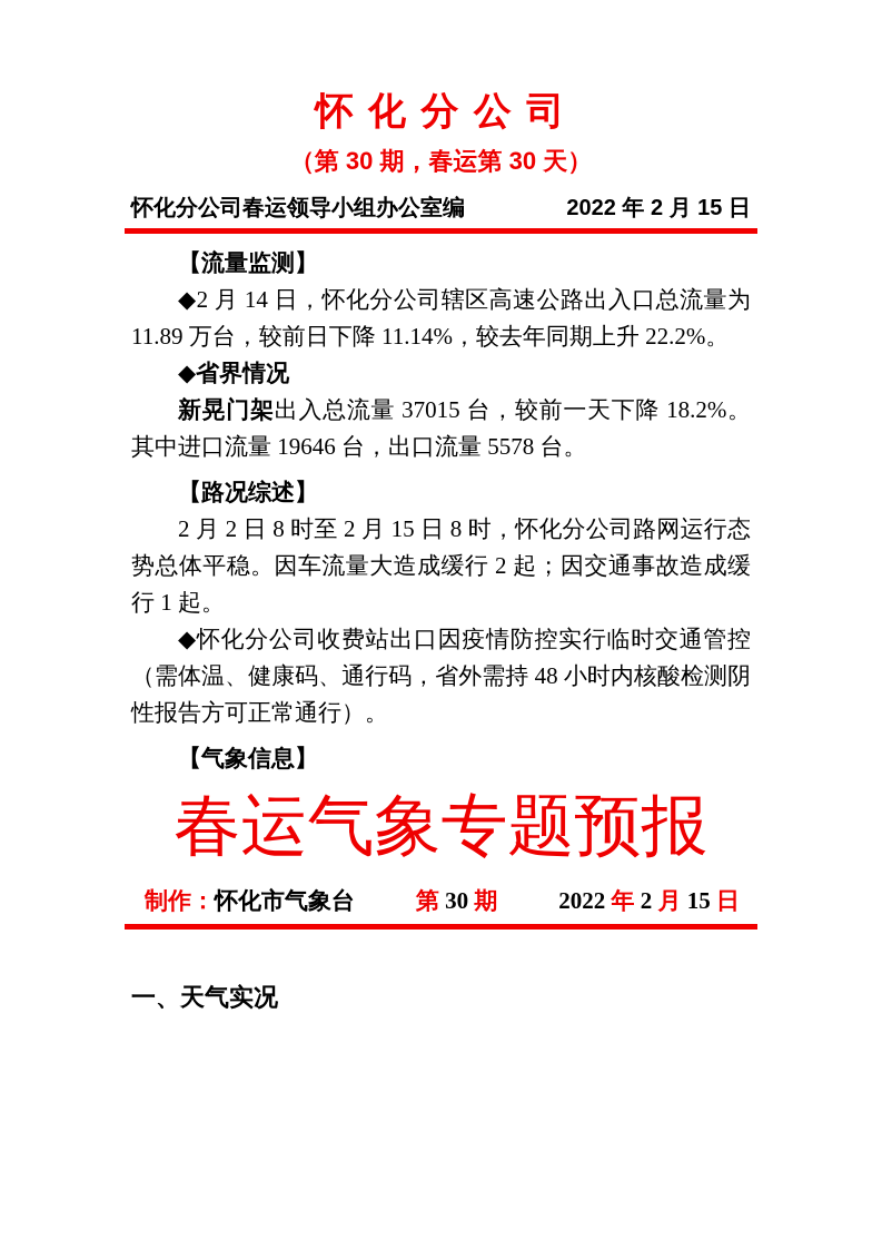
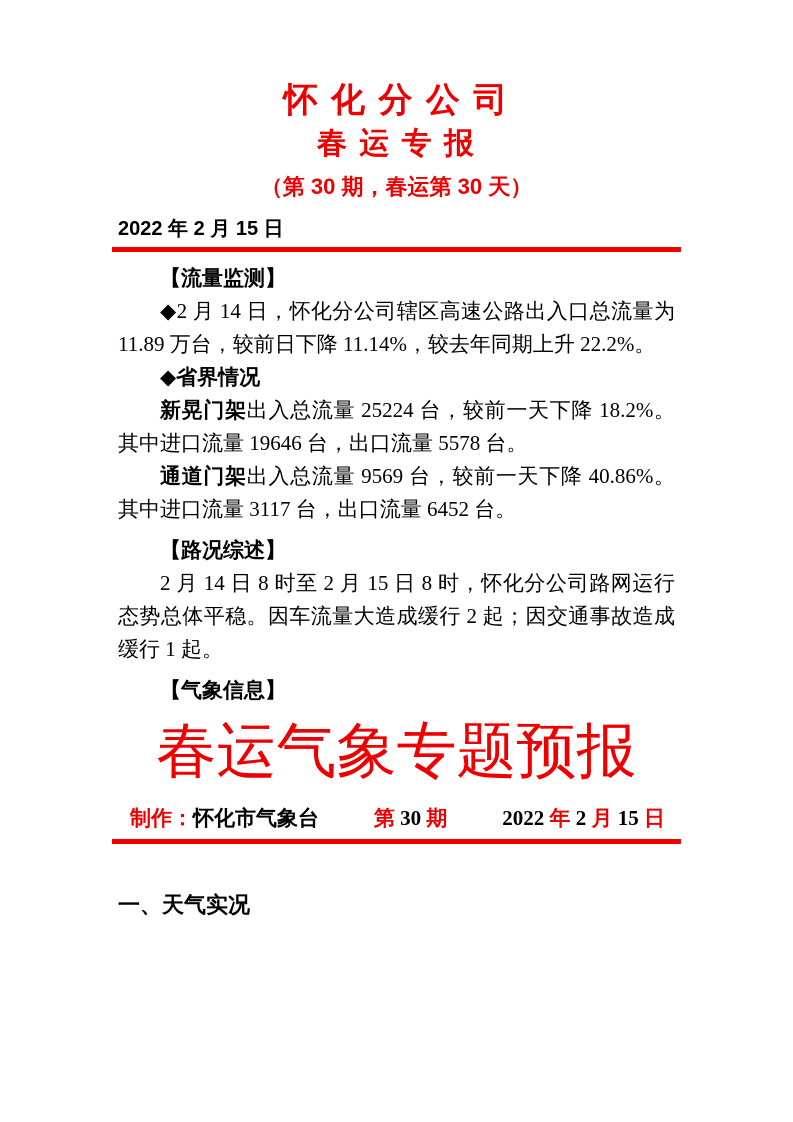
  怀 化 分 公 司
+ 春 运 专 报
  （第 30 期，春运第 30 天）
- 怀化分公司春运领导小组办公室编
  2022 年 2 月 15 日
  【流量监测】
  ◆2 月 14 日，怀化分公司辖区高速公路出入口总流量为 11.89 万台，较前日下降 11.14%，较去年同期上升 22.2%。
  ◆省界情况
- 新晃门架出入总流量 37015 台，较前一天下降 18.2%。其中进口流量 19646 台，出口流量 5578 台。
+ 新晃门架出入总流量 25224 台，较前一天下降 18.2%。其中进口流量 19646 台，出口流量 5578 台。
+ 通道门架出入总流量 9569 台，较前一天下降 40.86%。其中进口流量 3117 台，出口流量 6452 台。
  【路况综述】
- 2 月 2 日 8 时至 2 月 15 日 8 时，怀化分公司路网运行态势总体平稳。因车流量大造成缓行 2 起；因交通事故造成缓行 1 起。
+ 2 月 14 日 8 时至 2 月 15 日 8 时，怀化分公司路网运行态势总体平稳。因车流量大造成缓行 2 起；因交通事故造成缓行 1 起。
- ◆怀化分公司收费站出口因疫情防控实行临时交通管控（需体温、健康码、通行码，省外需持 48 小时内核酸检测阴性报告方可正常通行）。
  【气象信息】
  春运气象专题预报
  制作：
  怀化市气象台
  第 30 期
  2022 年 2 月 15 日
  一、天气实况
